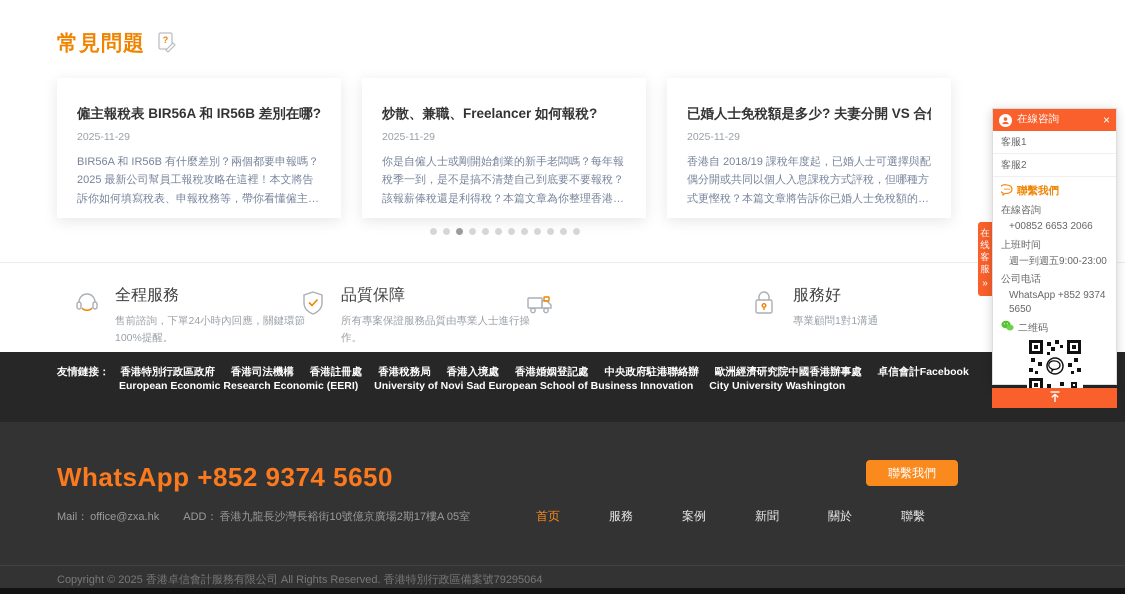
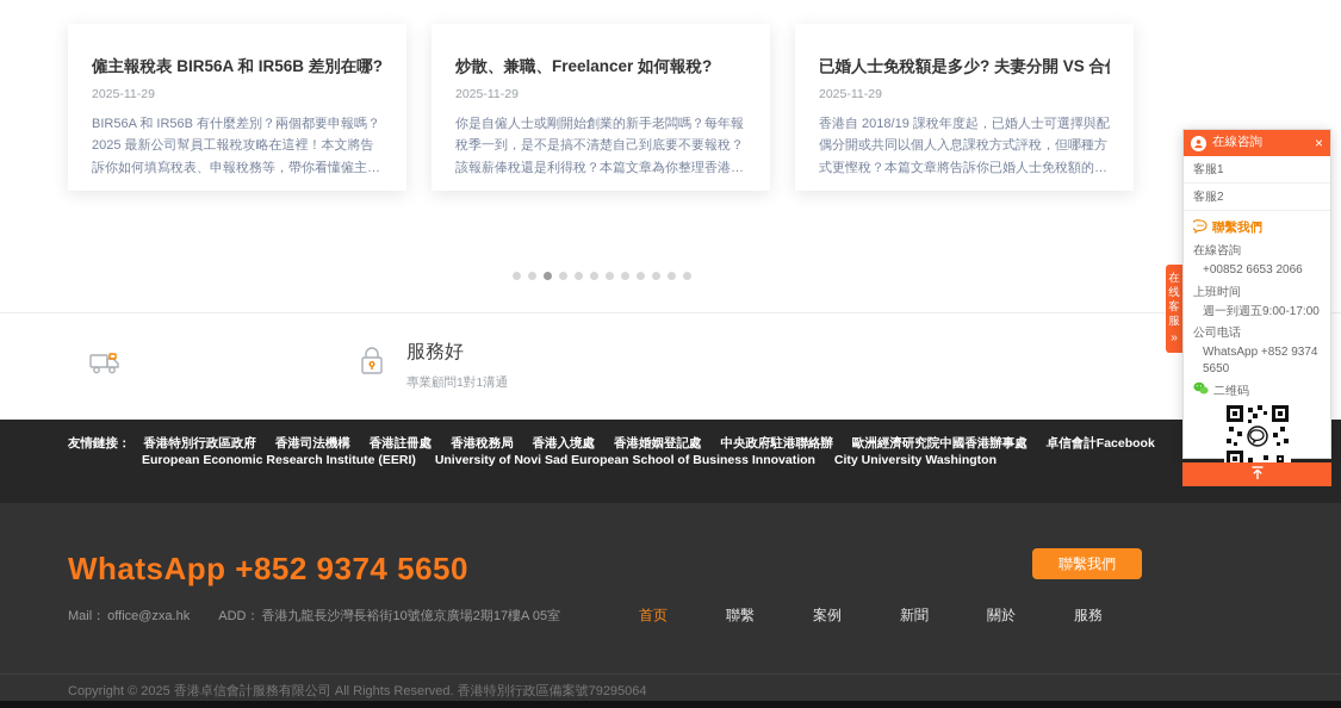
- 常見問題
- ?
  僱主報稅表 BIR56A 和 IR56B 差別在哪?
  2025-11-29
  BIR56A 和 IR56B 有什麼差別？兩個都要申報嗎？ 2025 最新公司幫員工報稅攻略在這裡！本文將告訴你如何填寫稅表、申報稅務等，帶你看懂僱主報
  炒散、兼職、Freelancer 如何報稅?
  2025-11-29
  你是自僱人士或剛開始創業的新手老闆嗎？每年報稅季一到，是不是搞不清楚自己到底要不要報稅？該報薪俸稅還是利得稅？本篇文章為你整理香港自
  已婚人士免稅額是多少? 夫妻分開 VS 合
  2025-11-29
  香港自 2018/19 課稅年度起，已婚人士可選擇與配偶分開或共同以個人入息課稅方式評稅，但哪種方式更慳稅？本篇文章將告訴你已婚人士免稅額的申
- 全程服務
- 售前諮詢，下單24小時內回應，關鍵環節100%提醒。
- 品質保障
- 所有專案保證服務品質由專業人士進行操作。
  服務好
  專業顧問1對1溝通
  友情鏈接： 香港特別行政區政府 香港司法機構 香港註冊處 香港稅務局 香港入境處 香港婚姻登記處 中央政府駐港聯絡辦 歐洲經濟研究院中國香港辦事處 卓信會計Facebook
- European Economic Research Economic (EERI) University of Novi Sad European School of Business Innovation City University Washington
+ European Economic Research Institute (EERI) University of Novi Sad European School of Business Innovation City University Washington
  WhatsApp +852 9374 5650
  Mail： office@zxa.hk ADD： 香港九龍長沙灣長裕街10號億京廣場2期17樓A 05室
  聯繫我們
  首页
- 服務
+ 聯繫
  案例
  新聞
  關於
- 聯繫
+ 服務
  Copyright © 2025 香港卓信會計服務有限公司 All Rights Reserved. 香港特別行政區備案號79295064
  在线客服
  »
  在線咨詢
  ×
  客服1
  客服2
  聯繫我們
  在線咨詢
  +00852 6653 2066
  上班时间
- 週一到週五9:00-23:00
+ 週一到週五9:00-17:00
  公司电话
  WhatsApp +852 9374 5650
  二维码
